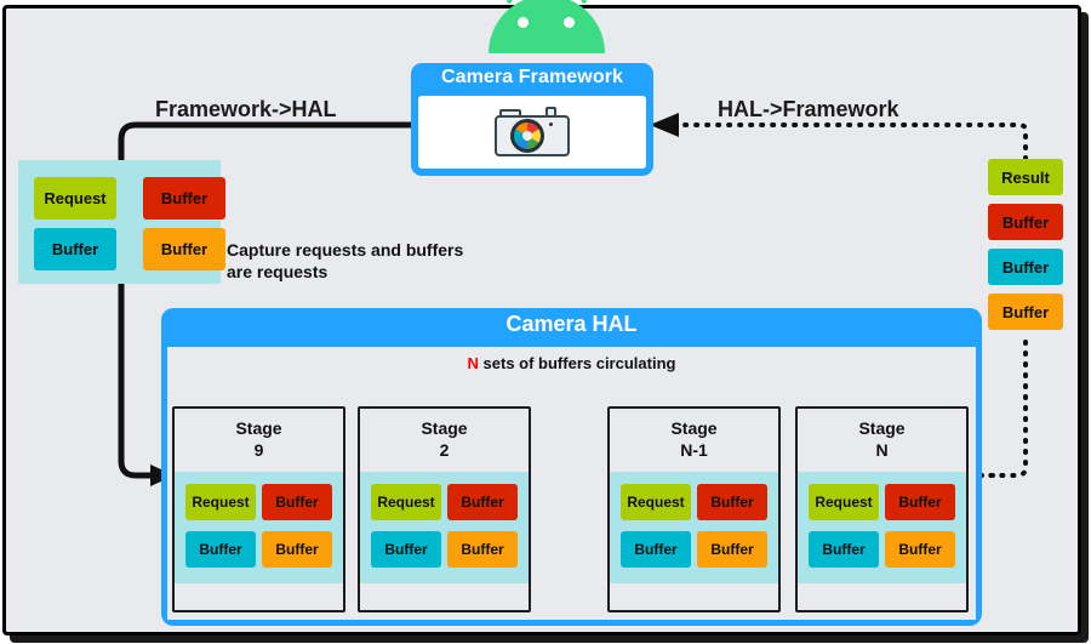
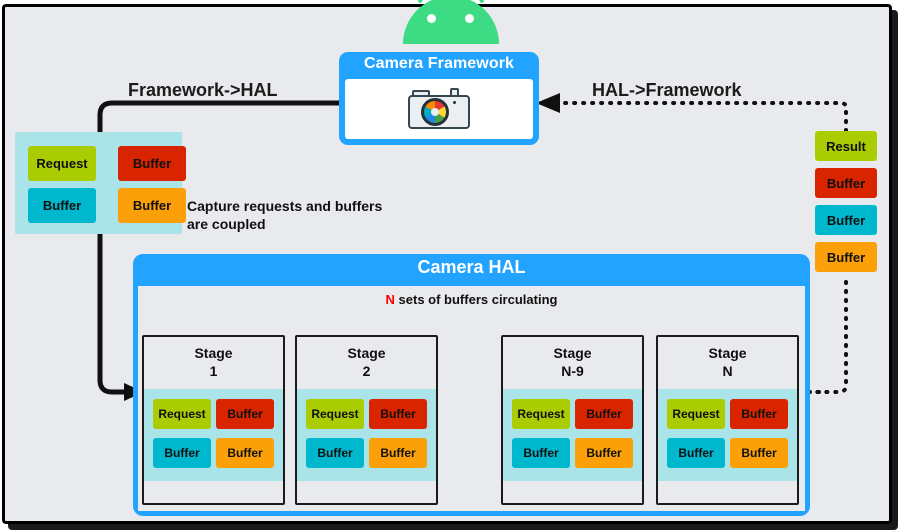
  Camera Framework
  Framework->HAL
  HAL->Framework
  Request
  Buffer
  Buffer
  Buffer
- Capture requests and buffers are requests
+ Capture requests and buffers are coupled
  Result
  Buffer
  Buffer
  Buffer
  Camera HAL
  N sets of buffers circulating
  Stage
- 9
+ 1
  Request
  Buffer
  Buffer
  Buffer
  Stage
  2
  Request
  Buffer
  Buffer
  Buffer
  Stage
- N-1
+ N-9
  Request
  Buffer
  Buffer
  Buffer
  Stage
  N
  Request
  Buffer
  Buffer
  Buffer
